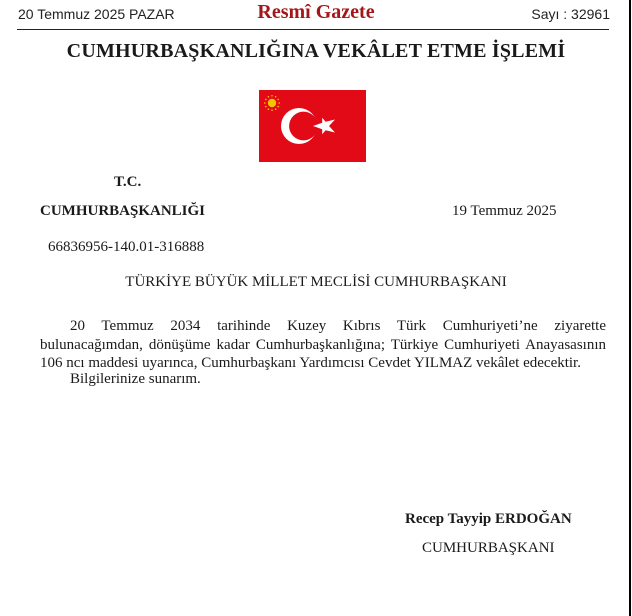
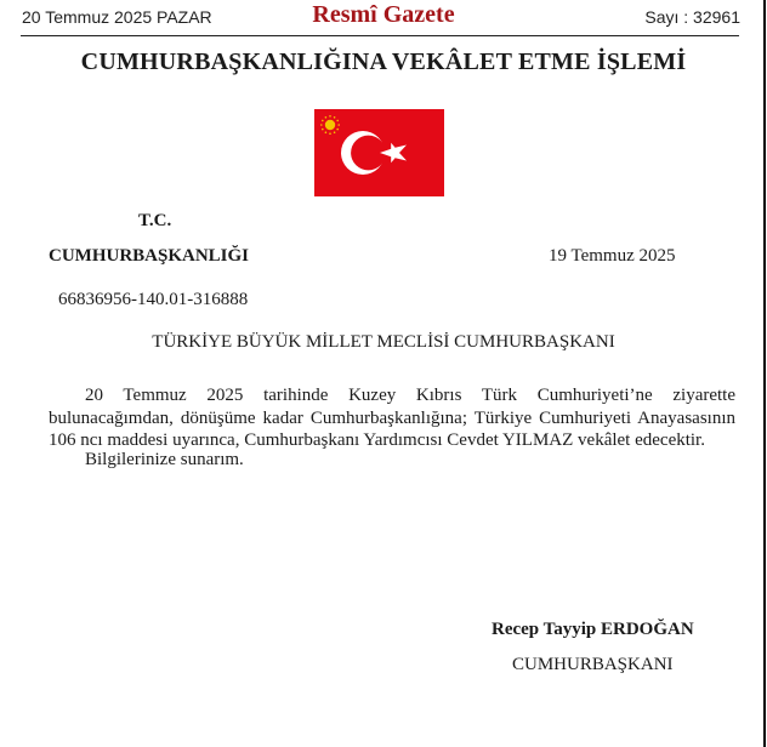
  20 Temmuz 2025 PAZAR
  Resmî Gazete
  Sayı : 32961
  CUMHURBAŞKANLIĞINA VEKÂLET ETME İŞLEMİ
  T.C.
  CUMHURBAŞKANLIĞI
  19 Temmuz 2025
  66836956-140.01-316888
  TÜRKİYE BÜYÜK MİLLET MECLİSİ CUMHURBAŞKANI
- 20 Temmuz 2034 tarihinde Kuzey Kıbrıs Türk Cumhuriyeti’ne ziyarette bulunacağımdan, dönüşüme kadar Cumhurbaşkanlığına; Türkiye Cumhuriyeti Anayasasının 106 ncı maddesi uyarınca, Cumhurbaşkanı Yardımcısı Cevdet YILMAZ vekâlet edecektir.
+ 20 Temmuz 2025 tarihinde Kuzey Kıbrıs Türk Cumhuriyeti’ne ziyarette bulunacağımdan, dönüşüme kadar Cumhurbaşkanlığına; Türkiye Cumhuriyeti Anayasasının 106 ncı maddesi uyarınca, Cumhurbaşkanı Yardımcısı Cevdet YILMAZ vekâlet edecektir.
  Bilgilerinize sunarım.
  Recep Tayyip ERDOĞAN
  CUMHURBAŞKANI
